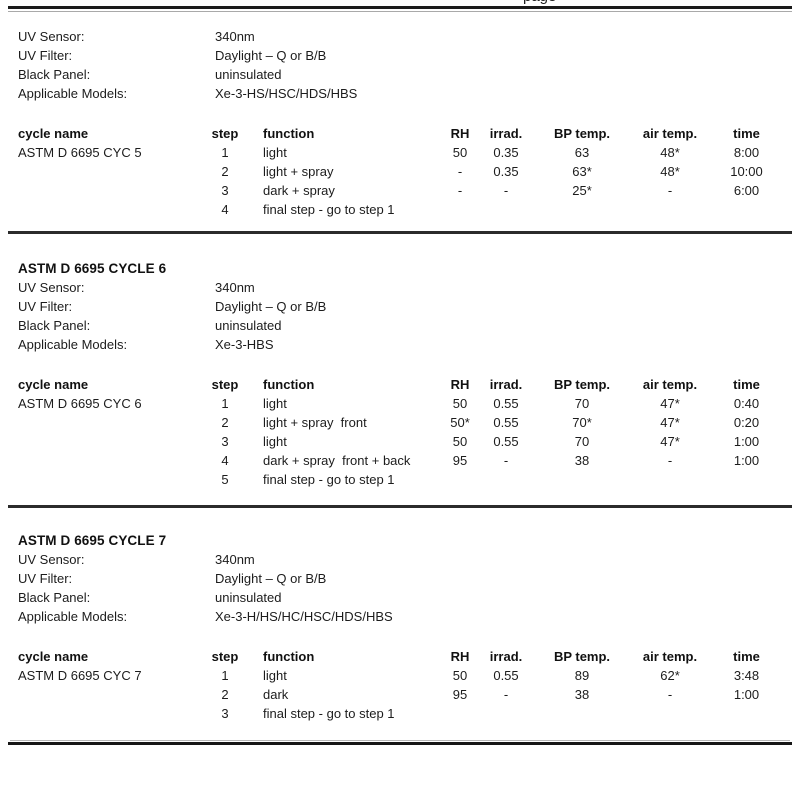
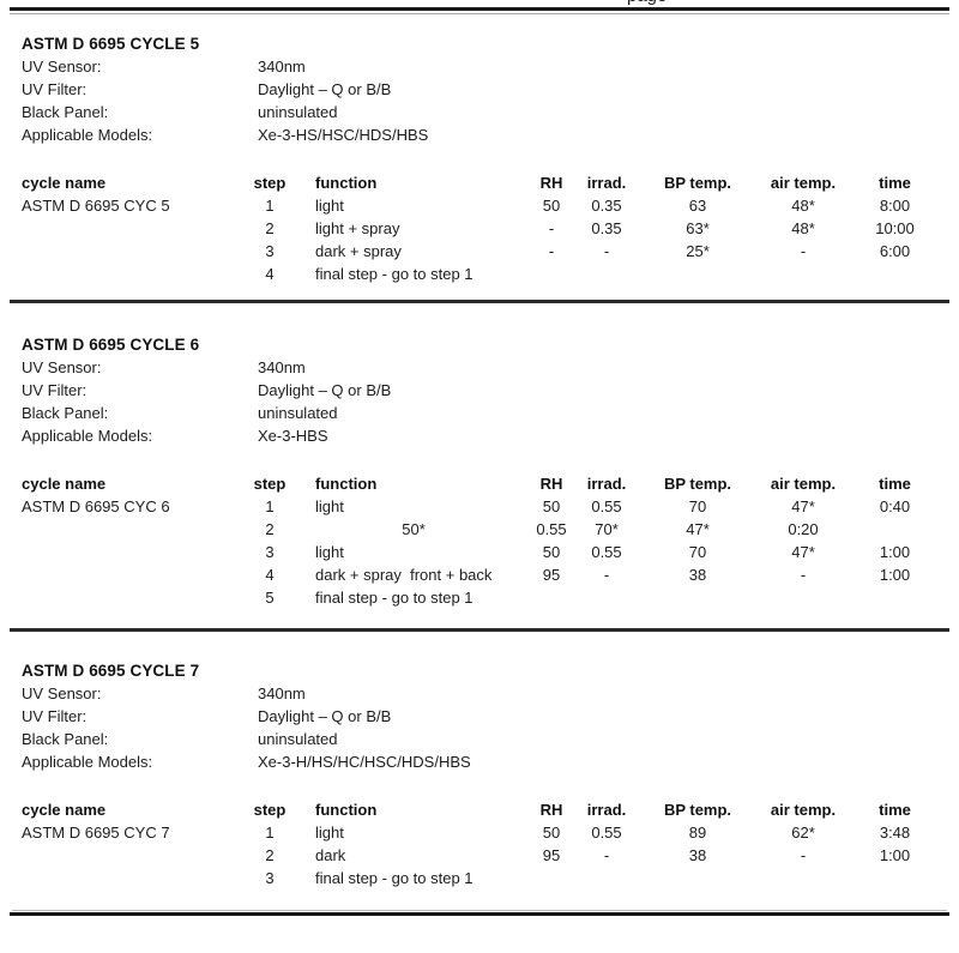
+ ASTM D 6695 CYCLE 5
  UV Sensor:
  340nm
  UV Filter:
  Daylight – Q or B/B
  Black Panel:
  uninsulated
  Applicable Models:
  Xe-3-HS/HSC/HDS/HBS
  cycle name
  step
  function
  RH
  irrad.
  BP temp.
  air temp.
  time
  ASTM D 6695 CYC 5
  1
  light
  50
  0.35
  63
  48*
  8:00
  2
  light + spray
  -
  0.35
  63*
  48*
  10:00
  3
  dark + spray
  -
  -
  25*
  -
  6:00
  4
  final step - go to step 1
  ASTM D 6695 CYCLE 6
  UV Sensor:
  340nm
  UV Filter:
  Daylight – Q or B/B
  Black Panel:
  uninsulated
  Applicable Models:
  Xe-3-HBS
  cycle name
  step
  function
  RH
  irrad.
  BP temp.
  air temp.
  time
  ASTM D 6695 CYC 6
  1
  light
  50
  0.55
  70
  47*
  0:40
  2
- light + spray front
  50*
  0.55
  70*
  47*
  0:20
  3
  light
  50
  0.55
  70
  47*
  1:00
  4
  dark + spray front + back
  95
  -
  38
  -
  1:00
  5
  final step - go to step 1
  ASTM D 6695 CYCLE 7
  UV Sensor:
  340nm
  UV Filter:
  Daylight – Q or B/B
  Black Panel:
  uninsulated
  Applicable Models:
  Xe-3-H/HS/HC/HSC/HDS/HBS
  cycle name
  step
  function
  RH
  irrad.
  BP temp.
  air temp.
  time
  ASTM D 6695 CYC 7
  1
  light
  50
  0.55
  89
  62*
  3:48
  2
  dark
  95
  -
  38
  -
  1:00
  3
  final step - go to step 1
